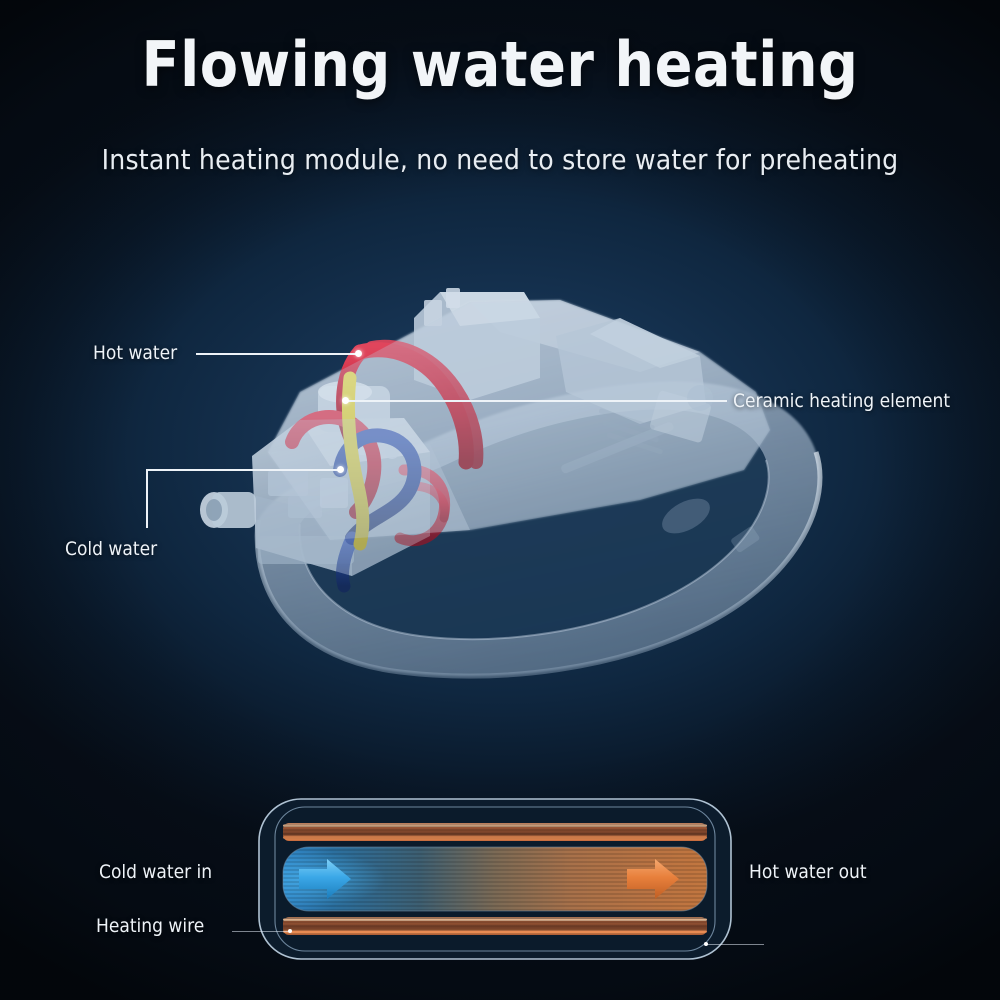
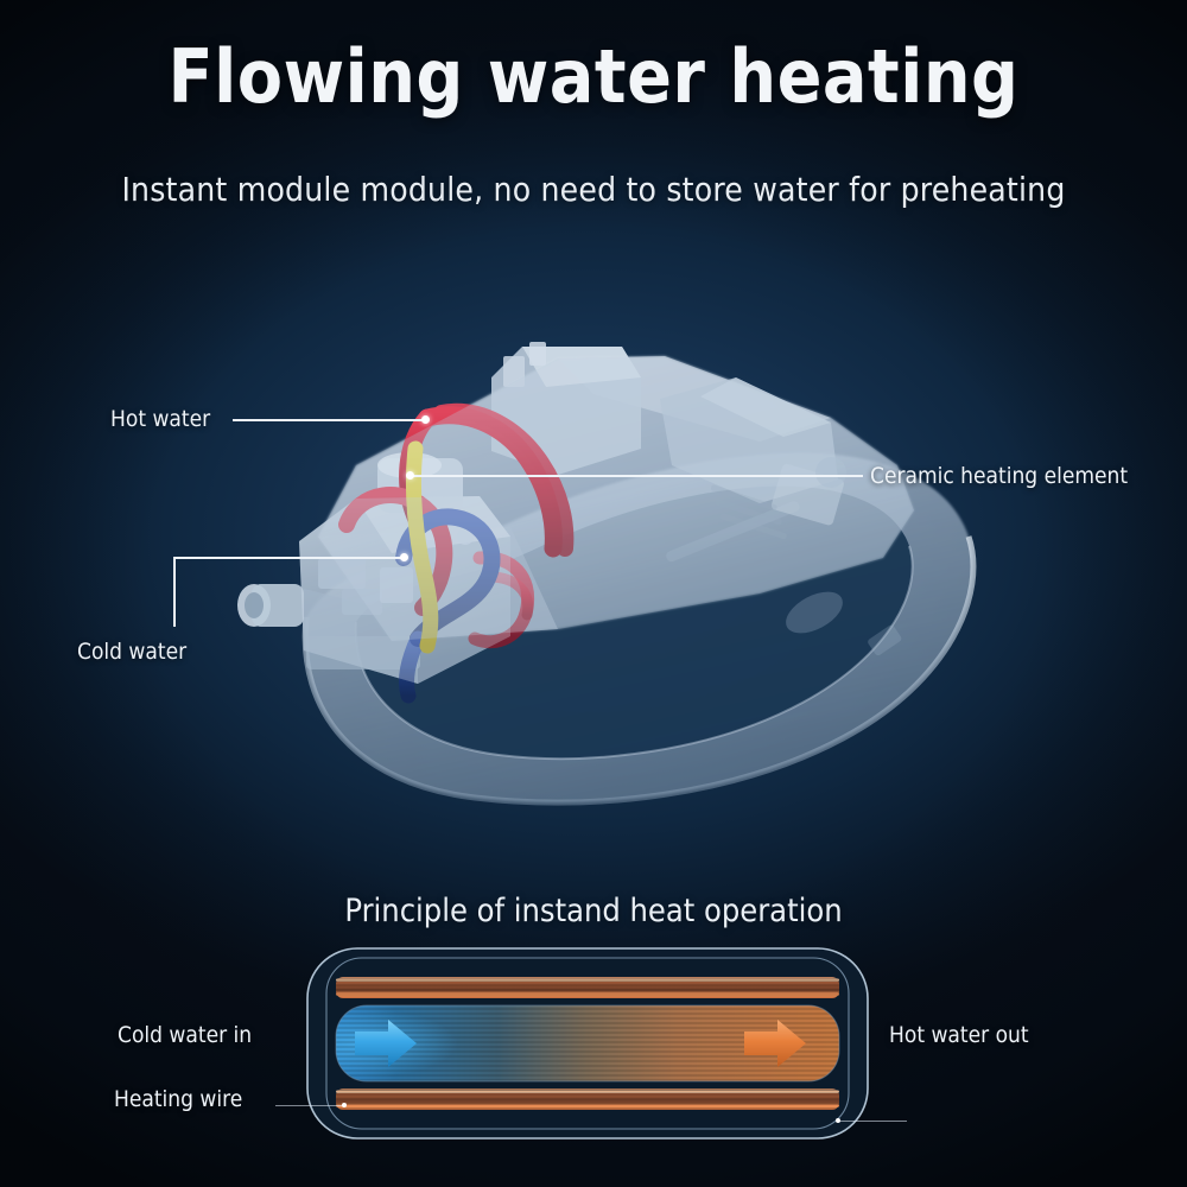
  Flowing water heating
- Instant heating module, no need to store water for preheating
+ Instant module module, no need to store water for preheating
  Hot water
  Cold water
  Ceramic heating element
+ Principle of instand heat operation
  Cold water in
  Hot water out
  Heating wire
